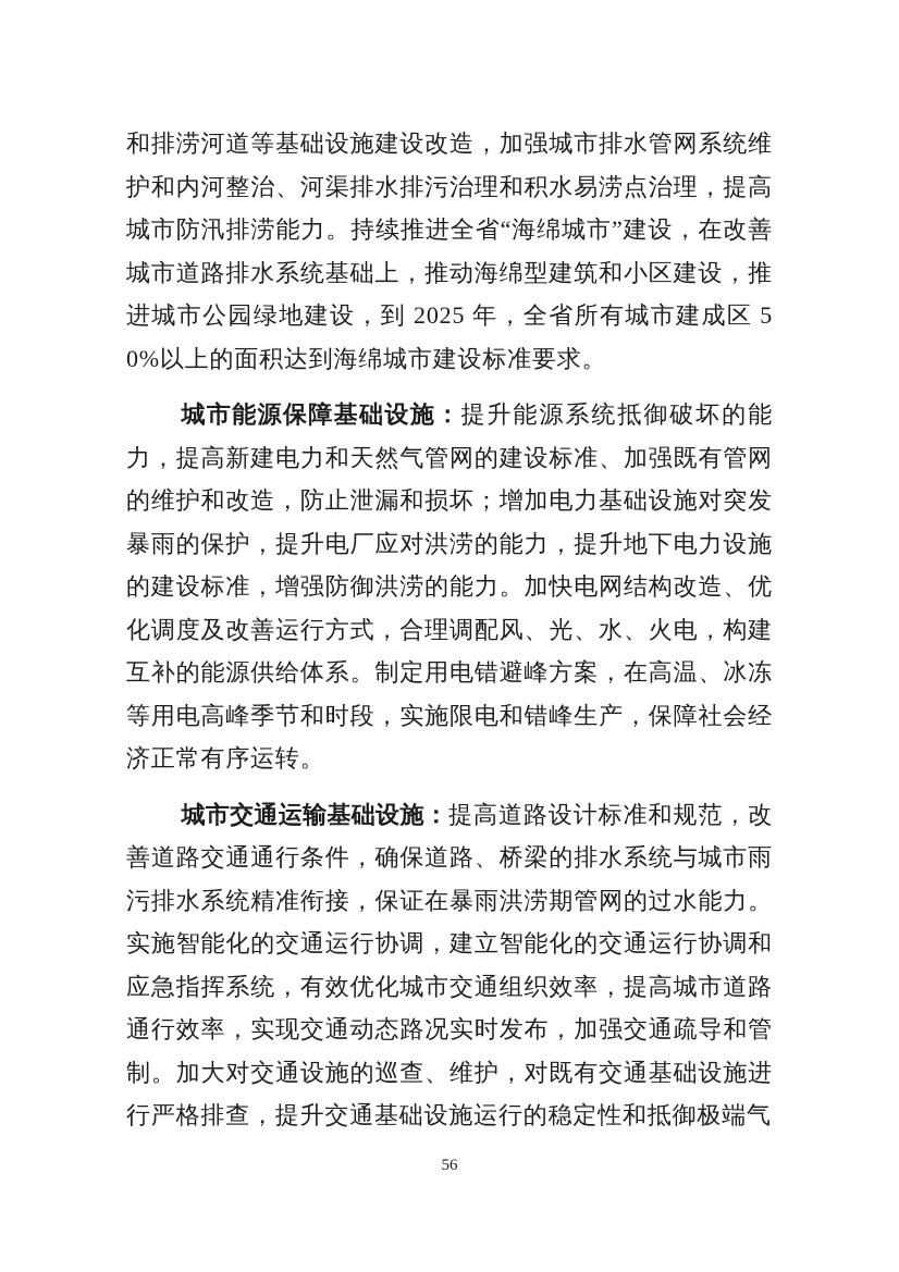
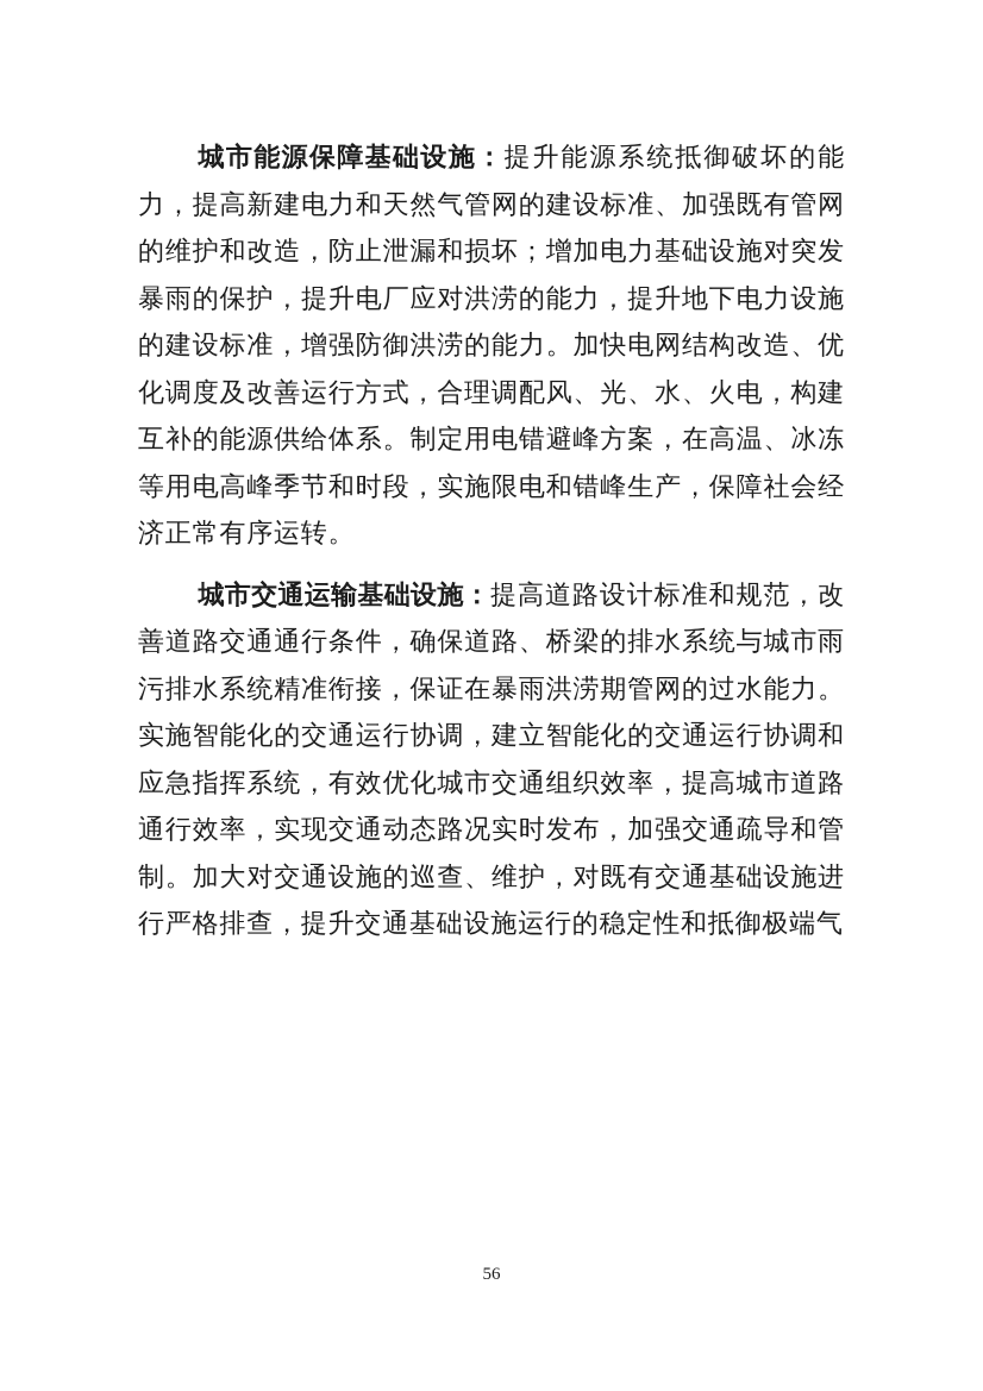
- 和排涝河道等基础设施建设改造，加强城市排水管网系统维护和内河整治、河渠排水排污治理和积水易涝点治理，提高城市防汛排涝能力。持续推进全省“海绵城市”建设，在改善城市道路排水系统基础上，推动海绵型建筑和小区建设，推进城市公园绿地建设，到 2025 年，全省所有城市建成区 50%以上的面积达到海绵城市建设标准要求。
  城市能源保障基础设施：提升能源系统抵御破坏的能力，提高新建电力和天然气管网的建设标准、加强既有管网的维护和改造，防止泄漏和损坏；增加电力基础设施对突发暴雨的保护，提升电厂应对洪涝的能力，提升地下电力设施的建设标准，增强防御洪涝的能力。加快电网结构改造、优化调度及改善运行方式，合理调配风、光、水、火电，构建互补的能源供给体系。制定用电错避峰方案，在高温、冰冻等用电高峰季节和时段，实施限电和错峰生产，保障社会经济正常有序运转。
  城市交通运输基础设施：提高道路设计标准和规范，改善道路交通通行条件，确保道路、桥梁的排水系统与城市雨污排水系统精准衔接，保证在暴雨洪涝期管网的过水能力。实施智能化的交通运行协调，建立智能化的交通运行协调和应急指挥系统，有效优化城市交通组织效率，提高城市道路通行效率，实现交通动态路况实时发布，加强交通疏导和管制。加大对交通设施的巡查、维护，对既有交通基础设施进行严格排查，提升交通基础设施运行的稳定性和抵御极端气
  56
